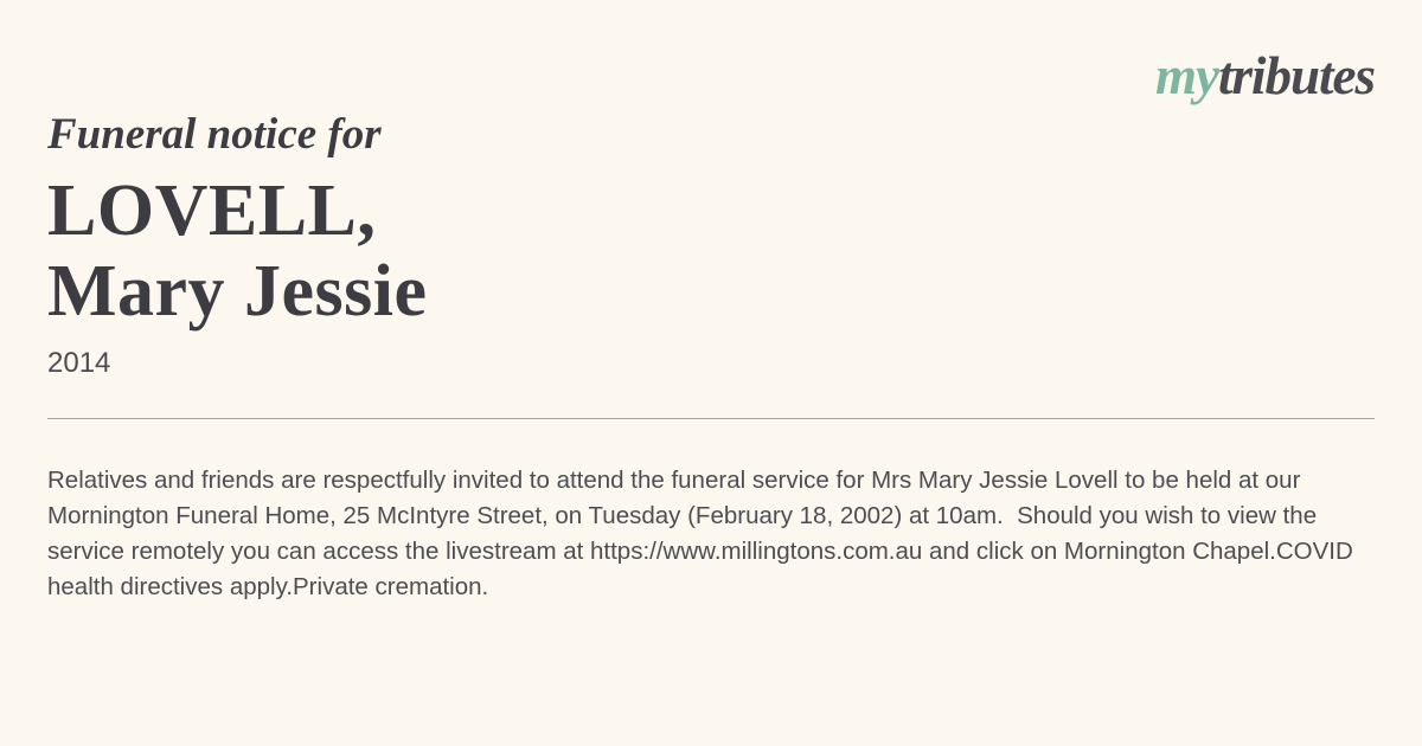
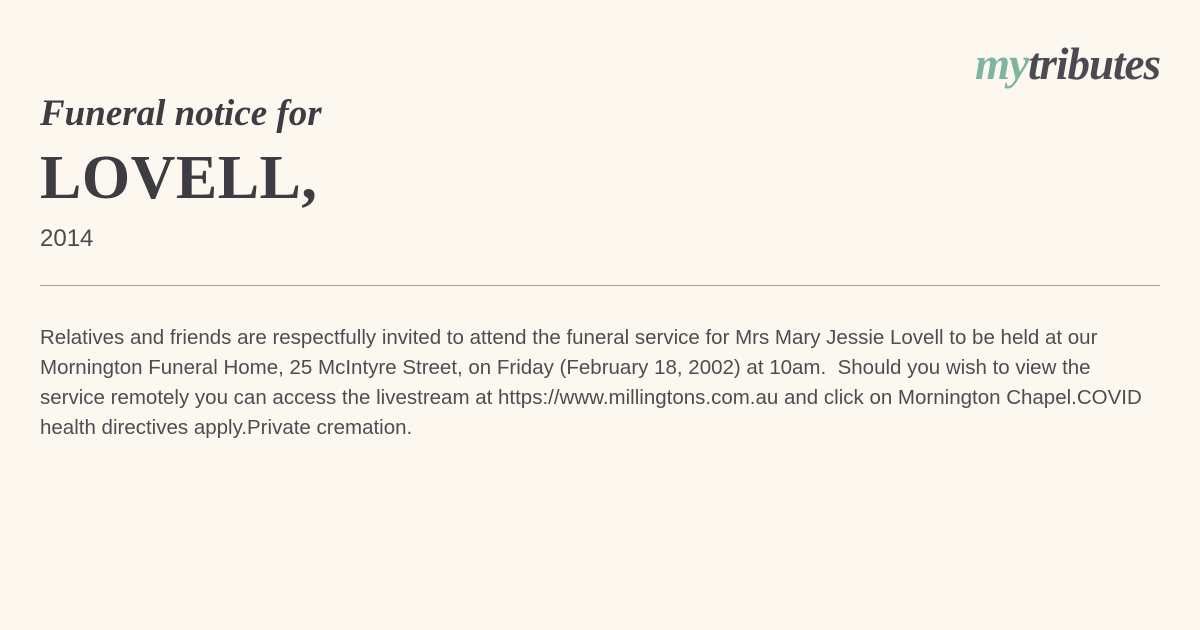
  mytributes
  Funeral notice for
  LOVELL,
- Mary Jessie
  2014
- Relatives and friends are respectfully invited to attend the funeral service for Mrs Mary Jessie Lovell to be held at our Mornington Funeral Home, 25 McIntyre Street, on Tuesday (February 18, 2002) at 10am. Should you wish to view the service remotely you can access the livestream at https://www.millingtons.com.au and click on Mornington Chapel.COVID health directives apply.Private cremation.
+ Relatives and friends are respectfully invited to attend the funeral service for Mrs Mary Jessie Lovell to be held at our Mornington Funeral Home, 25 McIntyre Street, on Friday (February 18, 2002) at 10am. Should you wish to view the service remotely you can access the livestream at https://www.millingtons.com.au and click on Mornington Chapel.COVID health directives apply.Private cremation.
